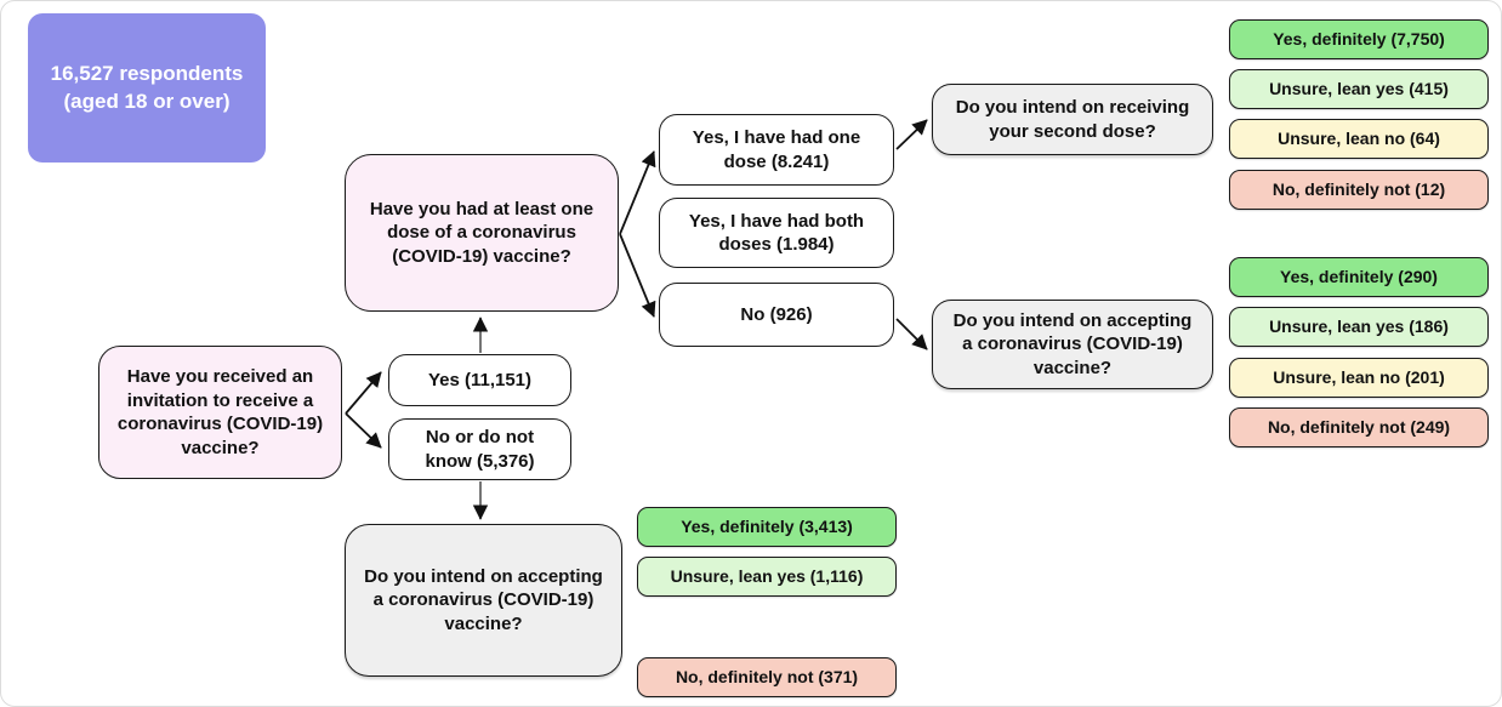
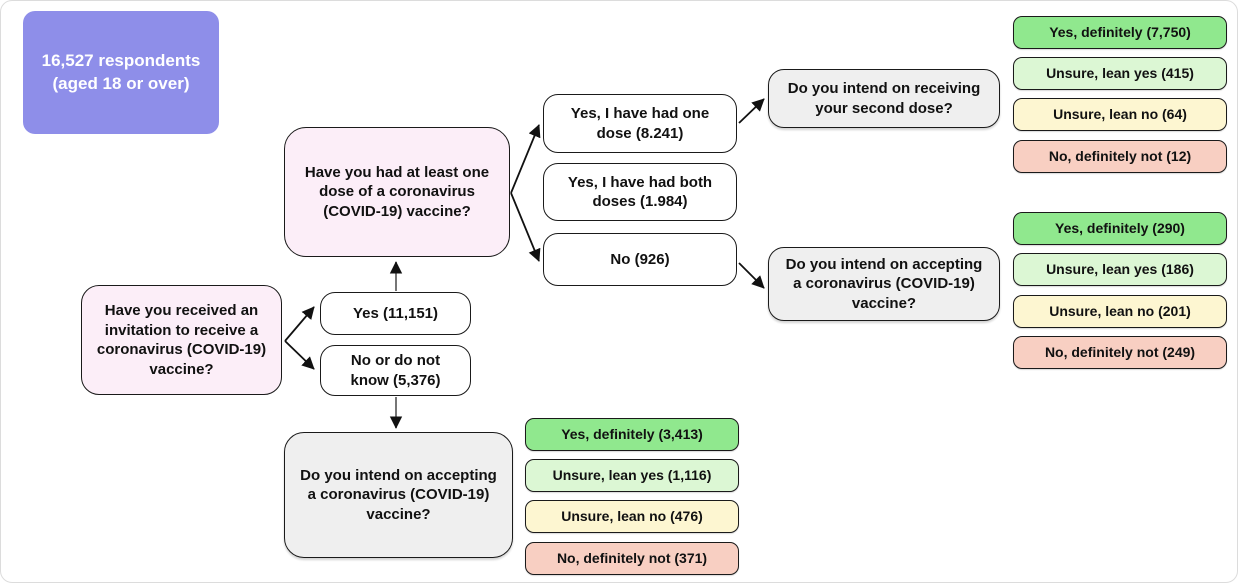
  16,527 respondents (aged 18 or over)
  Have you received an invitation to receive a coronavirus (COVID-19) vaccine?
  Yes (11,151)
  No or do not know (5,376)
  Have you had at least one dose of a coronavirus (COVID-19) vaccine?
  Yes, I have had one dose (8.241)
  Yes, I have had both doses (1.984)
  No (926)
  Do you intend on receiving your second dose?
  Do you intend on accepting a coronavirus (COVID-19) vaccine?
  Do you intend on accepting a coronavirus (COVID-19) vaccine?
  Yes, definitely (7,750)
  Unsure, lean yes (415)
  Unsure, lean no (64)
  No, definitely not (12)
  Yes, definitely (290)
  Unsure, lean yes (186)
  Unsure, lean no (201)
  No, definitely not (249)
  Yes, definitely (3,413)
  Unsure, lean yes (1,116)
+ Unsure, lean no (476)
  No, definitely not (371)
